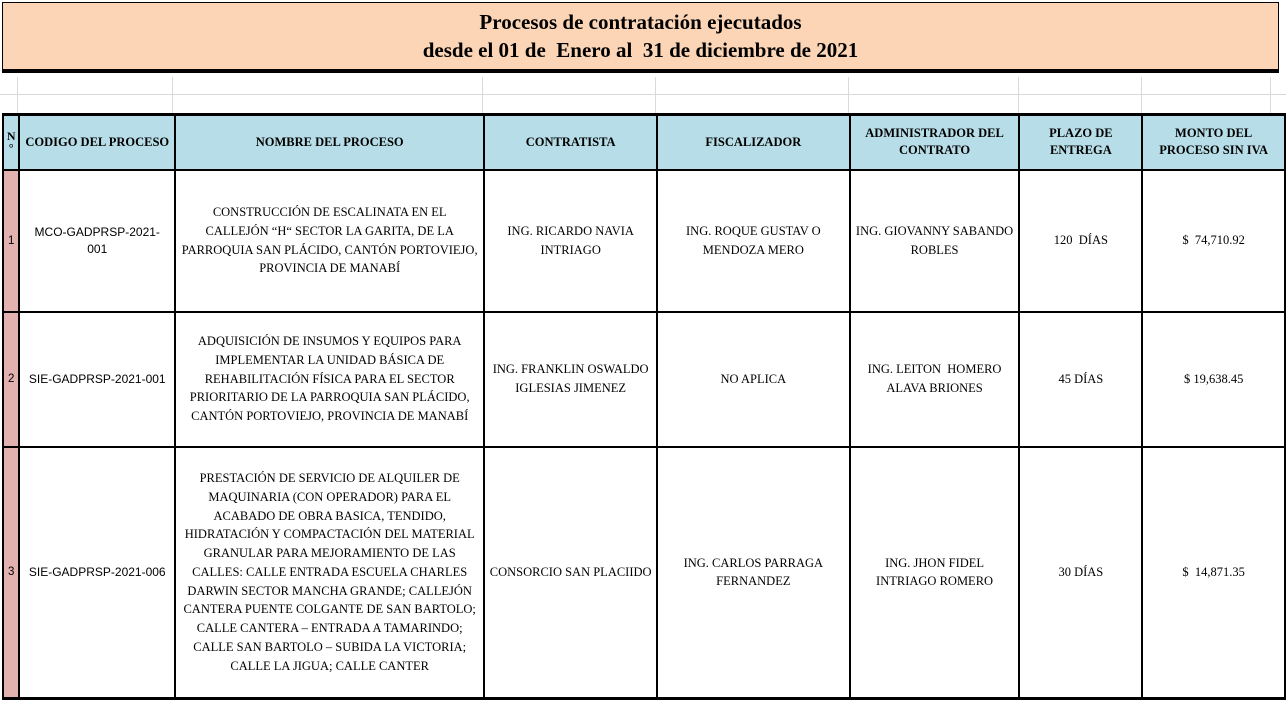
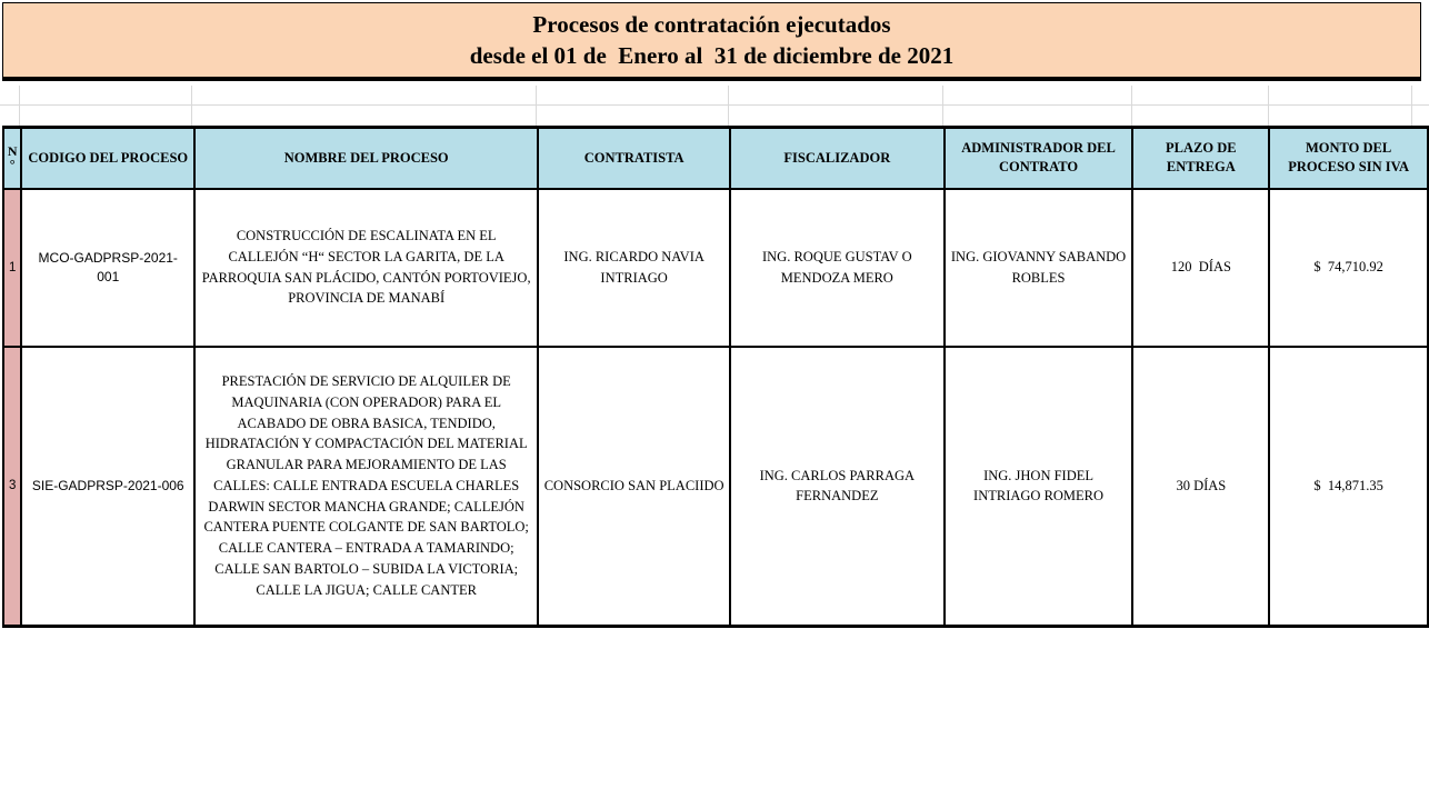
  Procesos de contratación ejecutados
  desde el 01 de Enero al 31 de diciembre de 2021
  N °	CODIGO DEL PROCESO	NOMBRE DEL PROCESO	CONTRATISTA	FISCALIZADOR	ADMINISTRADOR DEL CONTRATO	PLAZO DE ENTREGA	MONTO DEL PROCESO SIN IVA
  1	MCO-GADPRSP-2021- 001	CONSTRUCCIÓN DE ESCALINATA EN EL CALLEJÓN “H“ SECTOR LA GARITA, DE LA PARROQUIA SAN PLÁCIDO, CANTÓN PORTOVIEJO, PROVINCIA DE MANABÍ	ING. RICARDO NAVIA INTRIAGO	ING. ROQUE GUSTAV O MENDOZA MERO	ING. GIOVANNY SABANDO ROBLES	120 DÍAS	$ 74,710.92
- 2	SIE-GADPRSP-2021-001	ADQUISICIÓN DE INSUMOS Y EQUIPOS PARA IMPLEMENTAR LA UNIDAD BÁSICA DE REHABILITACIÓN FÍSICA PARA EL SECTOR PRIORITARIO DE LA PARROQUIA SAN PLÁCIDO, CANTÓN PORTOVIEJO, PROVINCIA DE MANABÍ	ING. FRANKLIN OSWALDO IGLESIAS JIMENEZ	NO APLICA	ING. LEITON HOMERO ALAVA BRIONES	45 DÍAS	$ 19,638.45
  3	SIE-GADPRSP-2021-006	PRESTACIÓN DE SERVICIO DE ALQUILER DE MAQUINARIA (CON OPERADOR) PARA EL ACABADO DE OBRA BASICA, TENDIDO, HIDRATACIÓN Y COMPACTACIÓN DEL MATERIAL GRANULAR PARA MEJORAMIENTO DE LAS CALLES: CALLE ENTRADA ESCUELA CHARLES DARWIN SECTOR MANCHA GRANDE; CALLEJÓN CANTERA PUENTE COLGANTE DE SAN BARTOLO; CALLE CANTERA – ENTRADA A TAMARINDO; CALLE SAN BARTOLO – SUBIDA LA VICTORIA; CALLE LA JIGUA; CALLE CANTER	CONSORCIO SAN PLACIIDO	ING. CARLOS PARRAGA FERNANDEZ	ING. JHON FIDEL INTRIAGO ROMERO	30 DÍAS	$ 14,871.35
